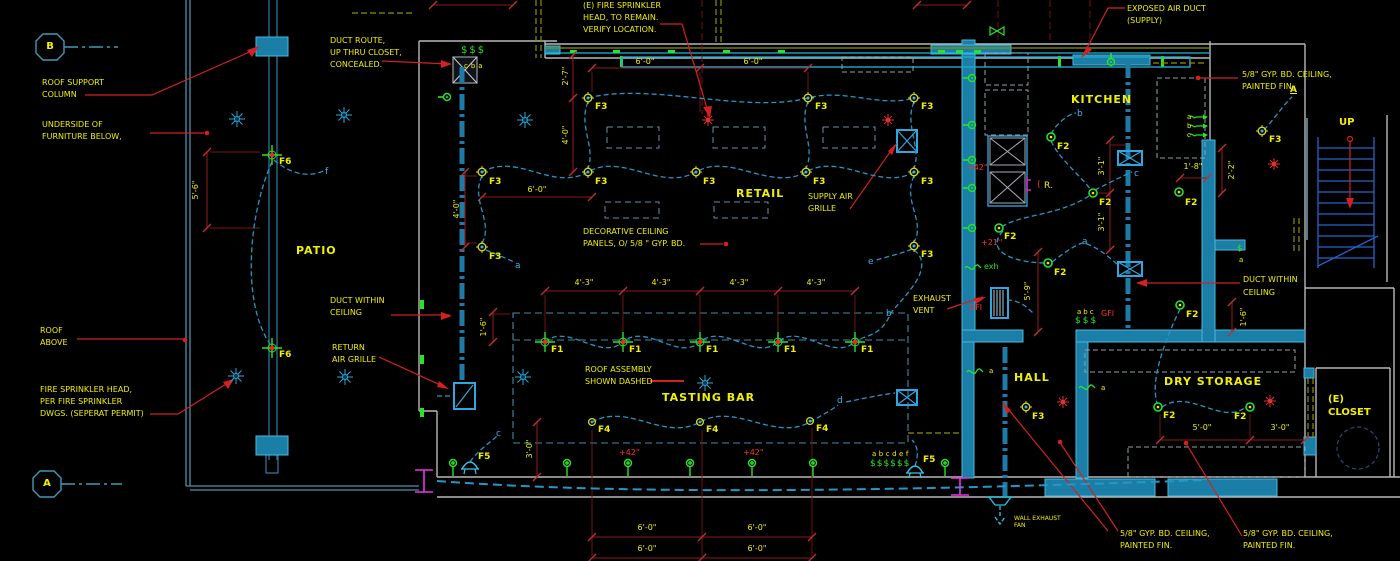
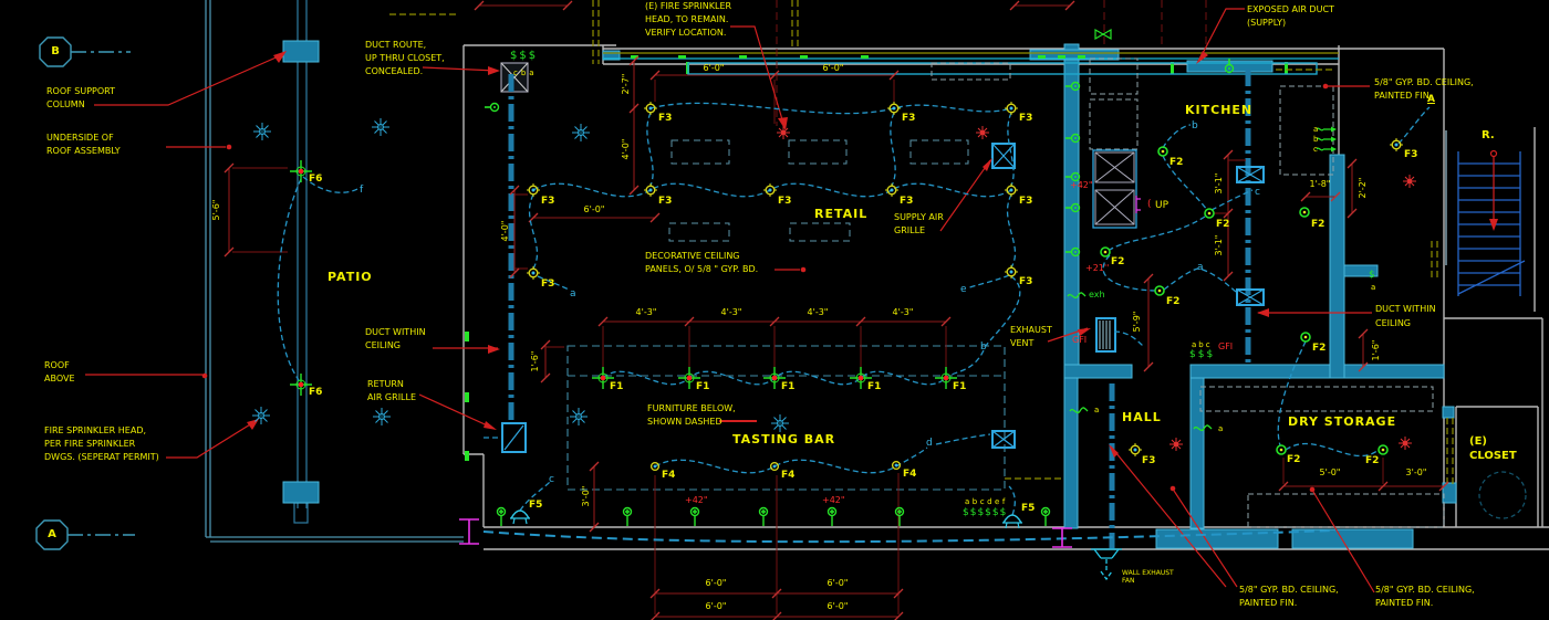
  B
  A
  ROOF SUPPORT
  COLUMN
  UNDERSIDE OF
- FURNITURE BELOW,
+ ROOF ASSEMBLY
  ROOF
  ABOVE
  FIRE SPRINKLER HEAD,
  PER FIRE SPRINKLER
  DWGS. (SEPERAT PERMIT)
  DUCT ROUTE,
  UP THRU CLOSET,
  CONCEALED.
  (E) FIRE SPRINKLER
  HEAD, TO REMAIN.
  VERIFY LOCATION.
  EXPOSED AIR DUCT
  (SUPPLY)
  5/8" GYP. BD. CEILING,
  PAINTED FIN.
  DECORATIVE CEILING
  PANELS, O/ 5/8 " GYP. BD.
  SUPPLY AIR
  GRILLE
  EXHAUST
  VENT
  DUCT WITHIN
  CEILING
  RETURN
  AIR GRILLE
- ROOF ASSEMBLY
+ FURNITURE BELOW,
  SHOWN DASHED
  DUCT WITHIN
  CEILING
  5/8" GYP. BD. CEILING,
  PAINTED FIN.
  5/8" GYP. BD. CEILING,
  PAINTED FIN.
  PATIO
  RETAIL
  TASTING BAR
  KITCHEN
  HALL
  DRY STORAGE
  (E)
  CLOSET
- UP
+ R.
  6'-0"
  6'-0"
  6'-0"
  4'-3"
  4'-3"
  4'-3"
  4'-3"
  6'-0"
  6'-0"
  6'-0"
  6'-0"
  1'-8"
  5'-0"
  3'-0"
  F6
  F6
  F3
  F3
  F3
  F3
  F3
  F3
  F3
  F3
  F3
  F3
  F3
  F3
  F1
  F1
  F1
  F1
  F1
  F4
  F4
  F4
  F5
  F5
  F2
  F2
  F2
  F2
  F2
  F2
  F2
  F2
  +42"
  +42"
  +42"
  +21''
  GFI
  GFI
  f
  a
  e
  b
  c
  d
  a
  b
  c
  cba
  abcdef
  abc
  a
  b
  c
  a
  a
  a
  A
  $$$
  $$$$$$
  $$$
  $
  exh
- R.
+ UP
  (
